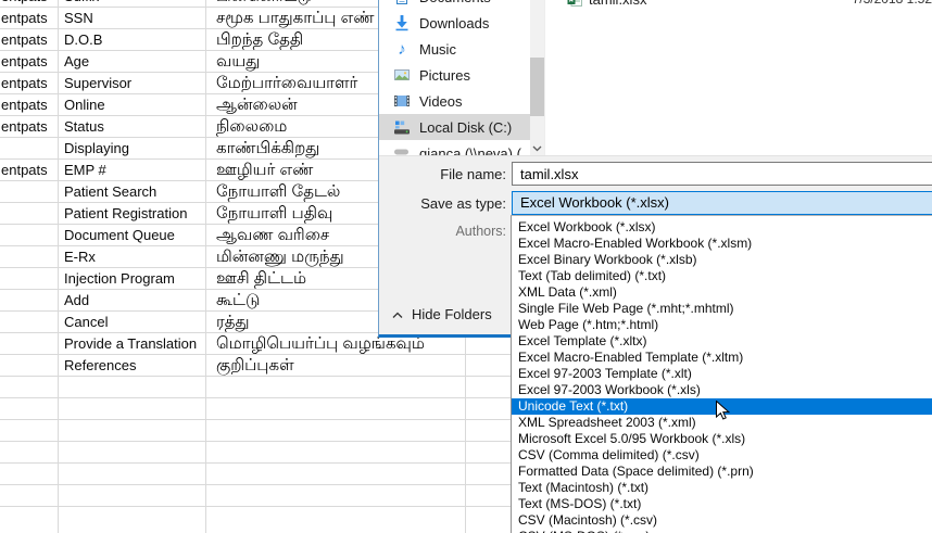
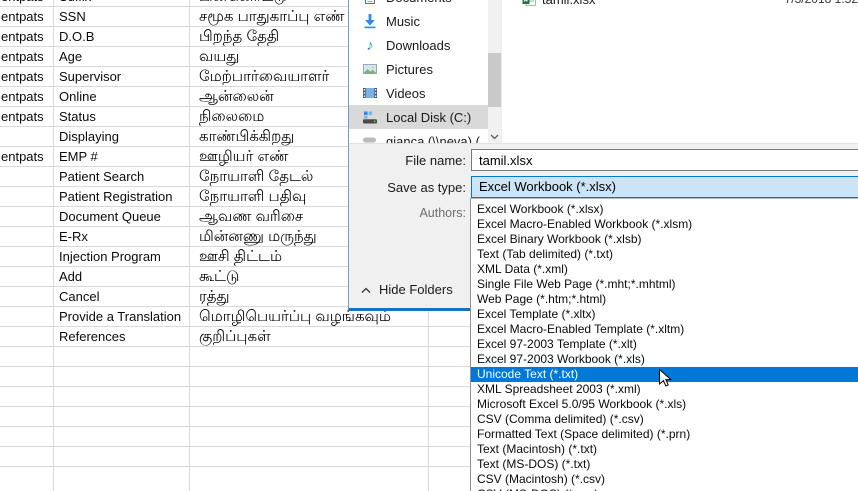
  entpats
  SSN
  சமூக பாதுகாப்பு எண்
  entpats
  D.O.B
  பிறந்த தேதி
  entpats
  Age
  வயது
  entpats
  Supervisor
  மேற்பார்வையாளர்
  entpats
  Online
  ஆன்லைன்
  entpats
  Status
  நிலைமை
  Displaying
  காண்பிக்கிறது
  entpats
  EMP #
  ஊழியர் எண்
  Patient Search
  நோயாளி தேடல்
  Patient Registration
  நோயாளி பதிவு
  Document Queue
  ஆவண வரிசை
  E-Rx
  மின்னணு மருந்து
  Injection Program
  ஊசி திட்டம்
  Add
  கூட்டு
  Cancel
  ரத்து
  Provide a Translation
  மொழிபெயர்ப்பு வழங்கவும்
  References
  குறிப்புகள்
- Downloads
+ Music
  ♪
- Music
+ Downloads
  Pictures
  Videos
  Local Disk (C:)
  gianca (\\neva) (
  File name:
  tamil.xlsx
  Save as type:
  Excel Workbook (*.xlsx)
  Authors:
  Hide Folders
  Excel Workbook (*.xlsx)
  Excel Macro-Enabled Workbook (*.xlsm)
  Excel Binary Workbook (*.xlsb)
  Text (Tab delimited) (*.txt)
  XML Data (*.xml)
  Single File Web Page (*.mht;*.mhtml)
  Web Page (*.htm;*.html)
  Excel Template (*.xltx)
  Excel Macro-Enabled Template (*.xltm)
  Excel 97-2003 Template (*.xlt)
  Excel 97-2003 Workbook (*.xls)
  Unicode Text (*.txt)
  XML Spreadsheet 2003 (*.xml)
  Microsoft Excel 5.0/95 Workbook (*.xls)
  CSV (Comma delimited) (*.csv)
- Formatted Data (Space delimited) (*.prn)
+ Formatted Text (Space delimited) (*.prn)
  Text (Macintosh) (*.txt)
  Text (MS-DOS) (*.txt)
  CSV (Macintosh) (*.csv)
